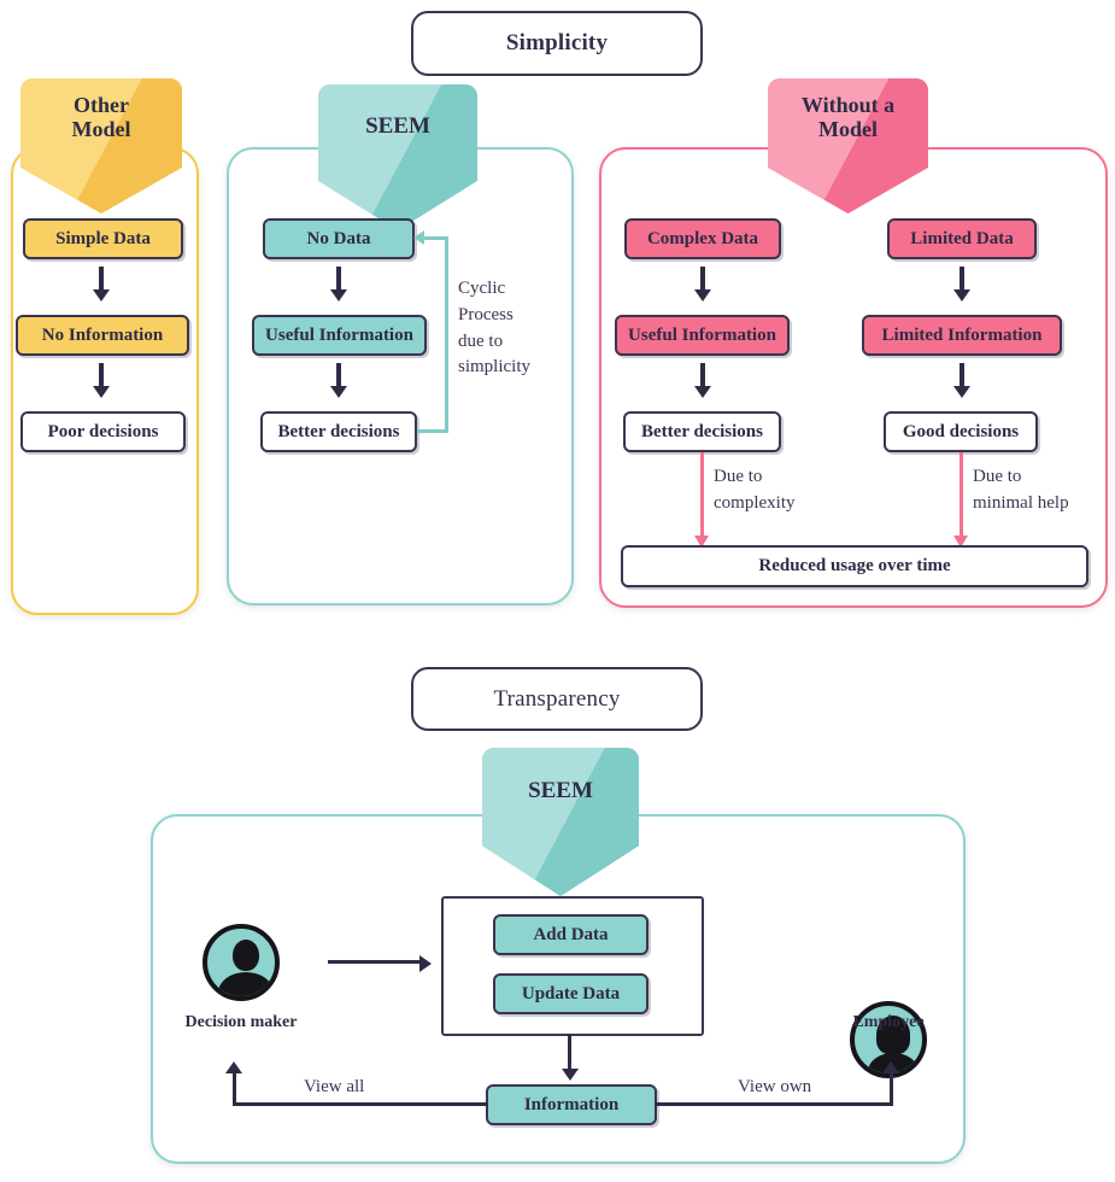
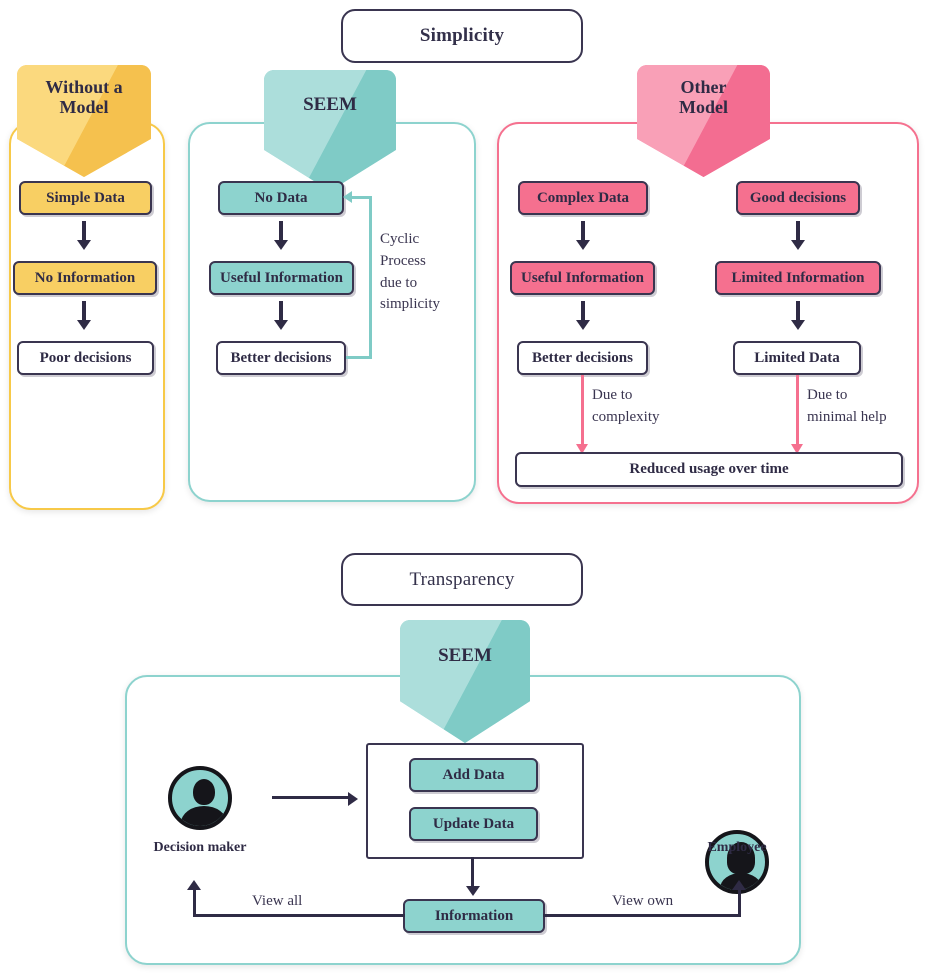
  Simplicity
- Other
+ Without a
  Model
  Simple Data
  No Information
  Poor decisions
  SEEM
  No Data
  Useful Information
  Better decisions
  Cyclic
  Process
  due to
  simplicity
- Without a
+ Other
  Model
  Complex Data
  Useful Information
  Better decisions
  Due to
  complexity
- Limited Data
+ Good decisions
  Limited Information
- Good decisions
+ Limited Data
  Due to
  minimal help
  Reduced usage over time
  Transparency
  SEEM
  Decision maker
  Employee
  Add Data
  Update Data
  Information
  View all
  View own
